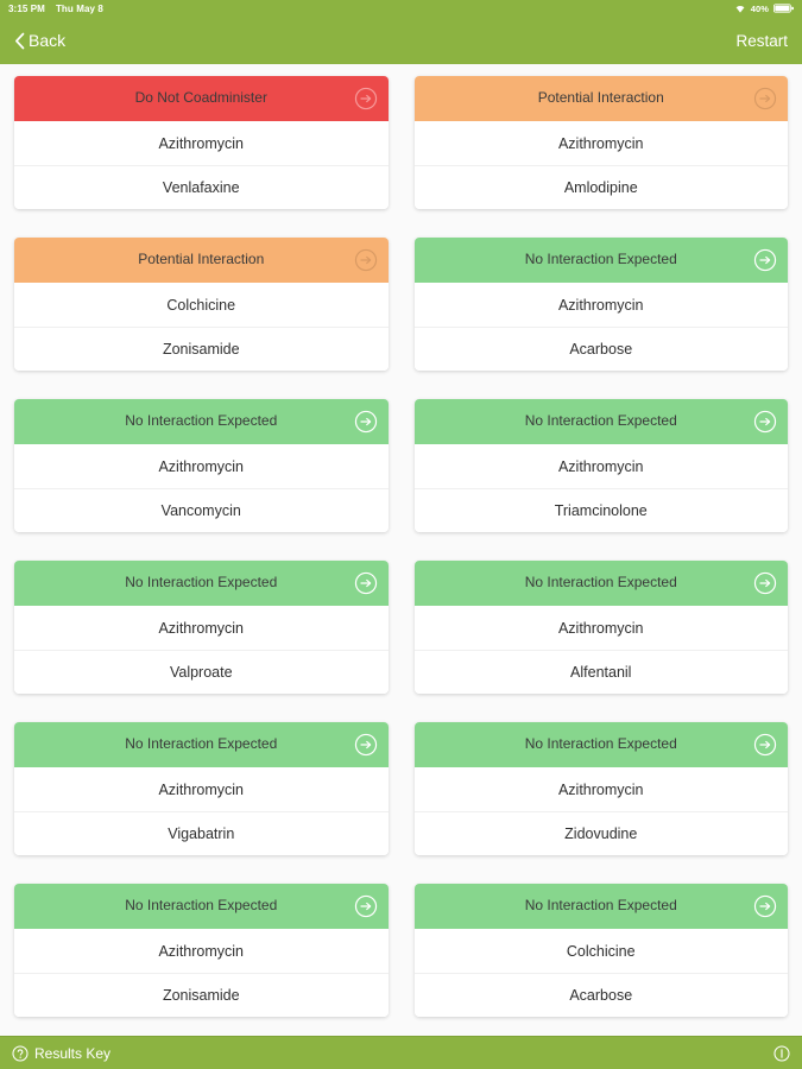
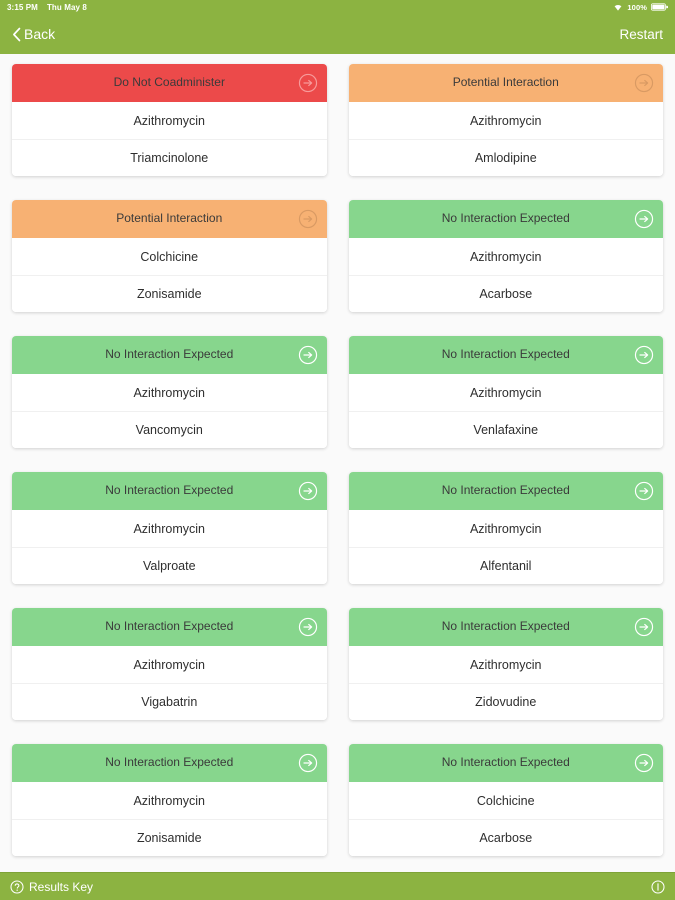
  3:15 PM
  Thu May 8
- 40%
+ 100%
  Back
  Restart
  Do Not Coadminister
  Azithromycin
- Venlafaxine
+ Triamcinolone
  Potential Interaction
  Azithromycin
  Amlodipine
  Potential Interaction
  Colchicine
  Zonisamide
  No Interaction Expected
  Azithromycin
  Acarbose
  No Interaction Expected
  Azithromycin
  Vancomycin
  No Interaction Expected
  Azithromycin
- Triamcinolone
+ Venlafaxine
  No Interaction Expected
  Azithromycin
  Valproate
  No Interaction Expected
  Azithromycin
  Alfentanil
  No Interaction Expected
  Azithromycin
  Vigabatrin
  No Interaction Expected
  Azithromycin
  Zidovudine
  No Interaction Expected
  Azithromycin
  Zonisamide
  No Interaction Expected
  Colchicine
  Acarbose
  Results Key
